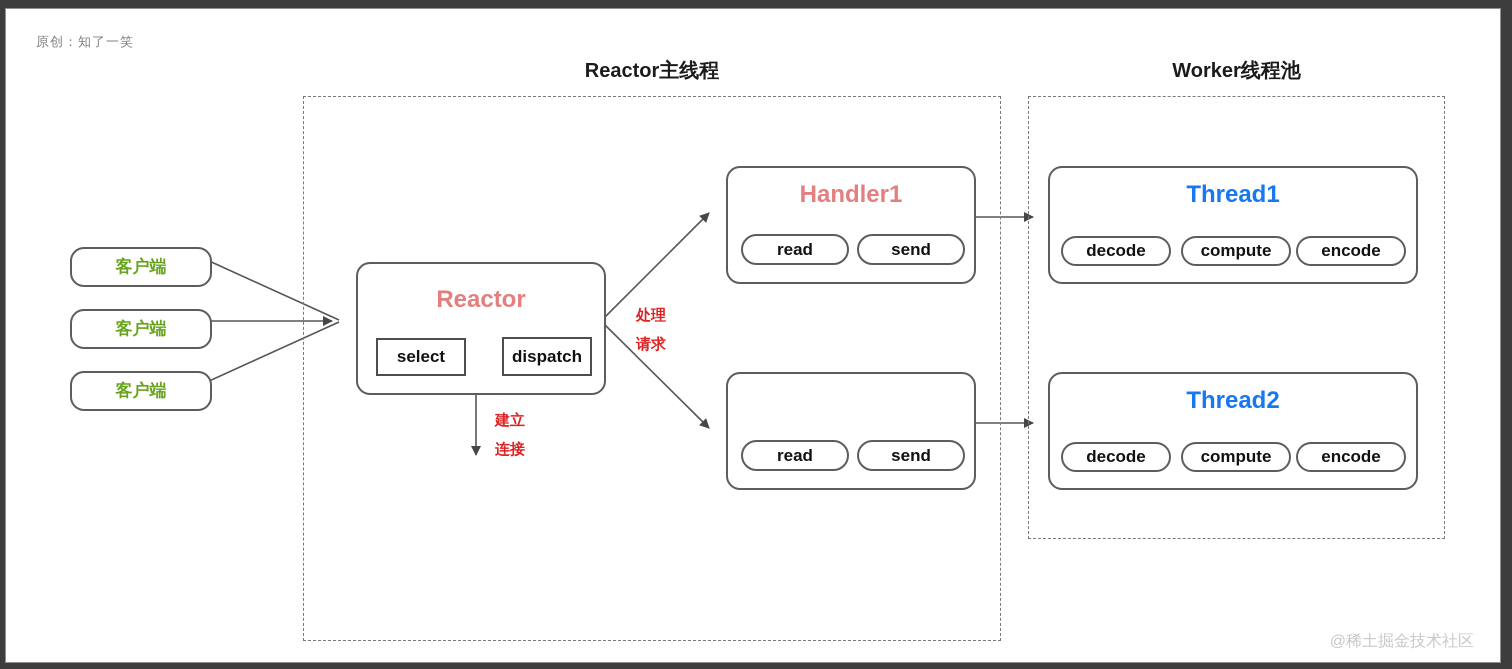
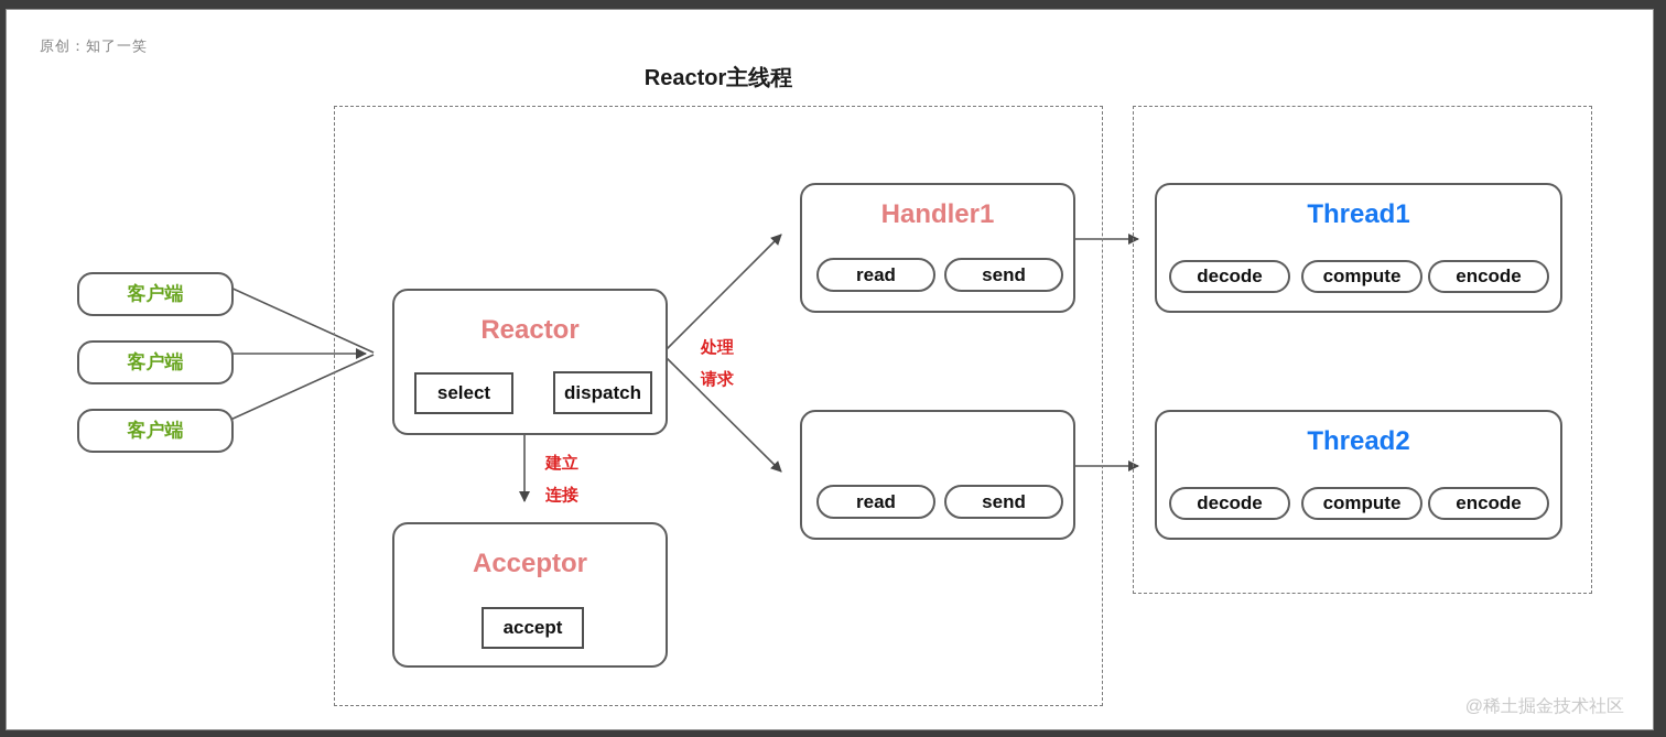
  原创：知了一笑
  Reactor主线程
- Worker线程池
  客户端
  客户端
  客户端
  Reactor
  select
  dispatch
+ Acceptor
+ accept
  Handler1
  read
  send
  read
  send
  Thread1
  decode
  compute
  encode
  Thread2
  decode
  compute
  encode
  处理
  请求
  建立
  连接
  @稀土掘金技术社区
